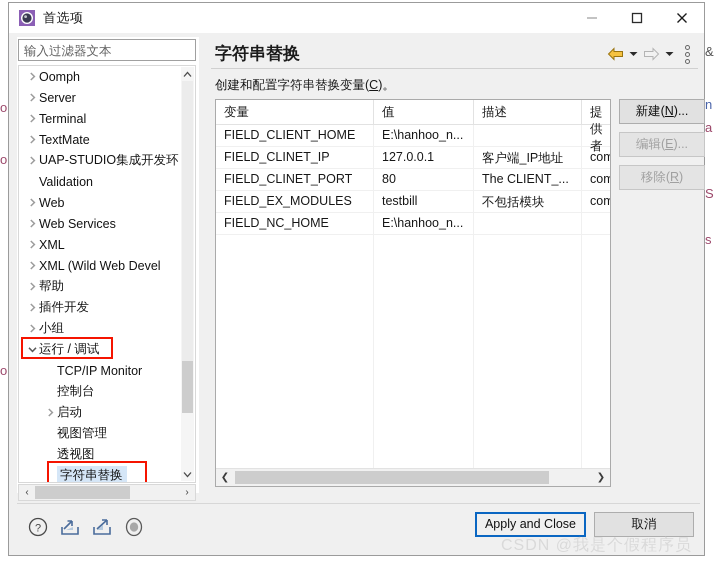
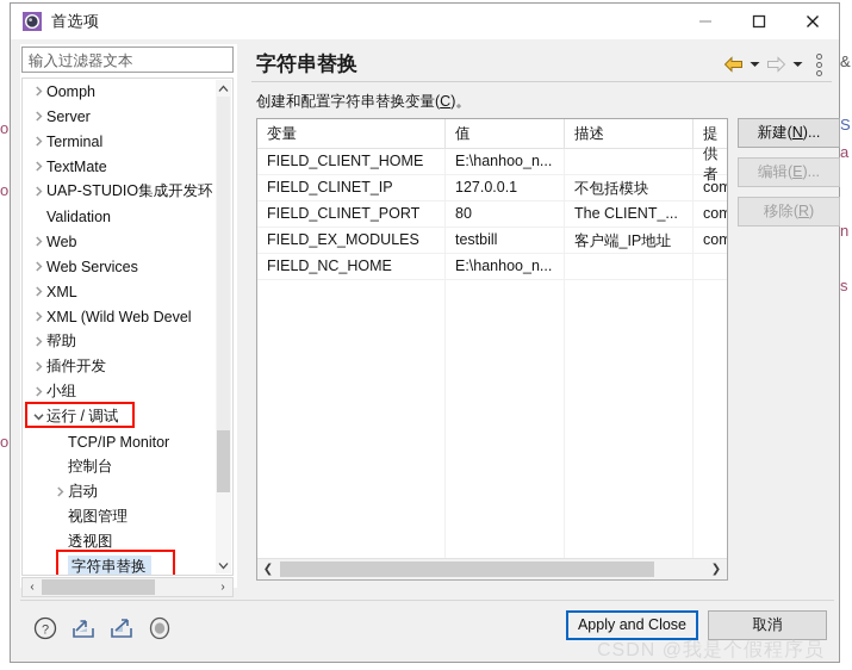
  &
- n
+ S
  a
- S
+ n
  s
  首选项
  输入过滤器文本
  Oomph
  Server
  Terminal
  TextMate
  UAP-STUDIO集成开发环
  Validation
  Web
  Web Services
  XML
  XML (Wild Web Devel
  帮助
  插件开发
  小组
  运行 / 调试
  TCP/IP Monitor
  控制台
  启动
  视图管理
  透视图
  字符串替换
  ‹
  ›
  字符串替换
  创建和配置字符串替换变量(C)。
  变量
  值
  描述
  提供者
  FIELD_CLIENT_HOME
  E:\hanhoo_n...
  FIELD_CLINET_IP
  127.0.0.1
- 客户端_IP地址
+ 不包括模块
  FIELD_CLINET_PORT
  80
  The CLIENT_...
  FIELD_EX_MODULES
  testbill
- 不包括模块
+ 客户端_IP地址
  FIELD_NC_HOME
  E:\hanhoo_n...
  ❮
  ❯
  新建(N)...
  编辑(E)...
  移除(R)
  ?
  Apply and Close
  取消
